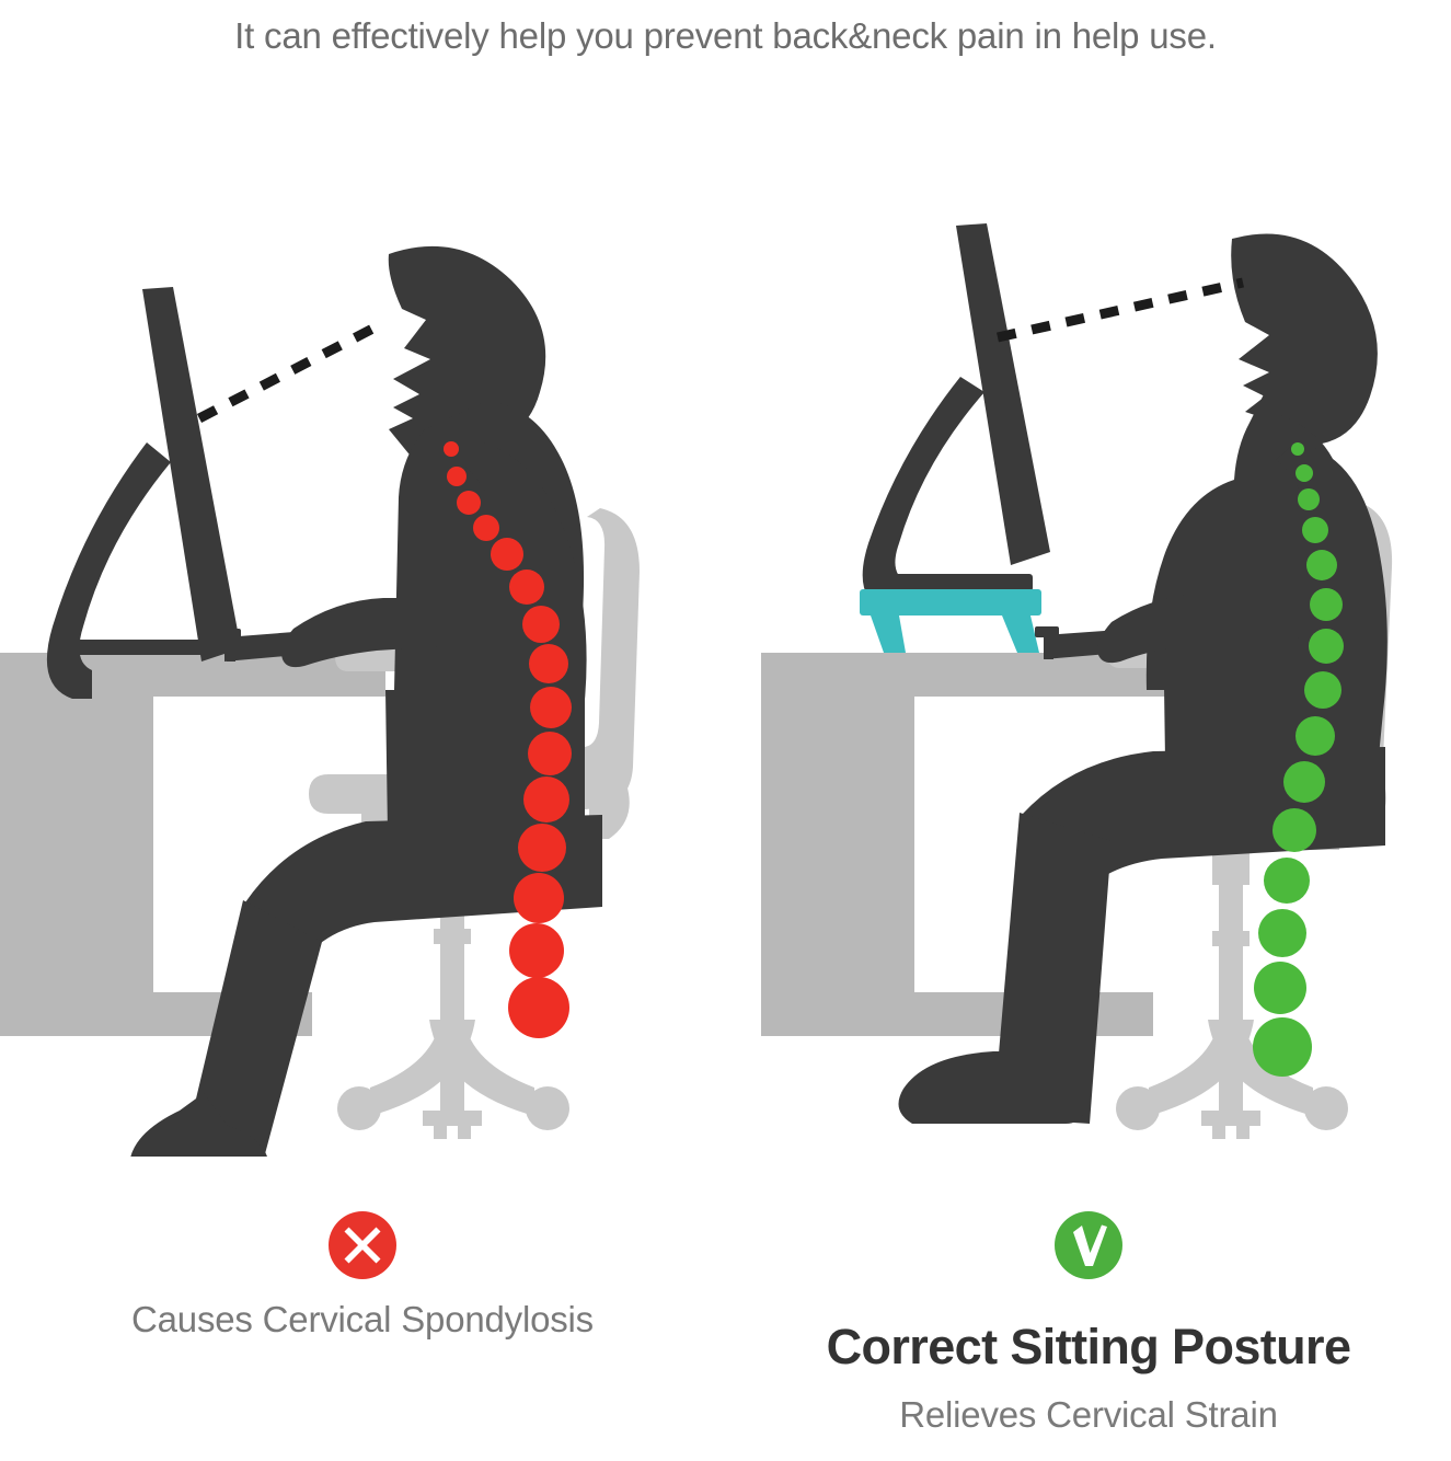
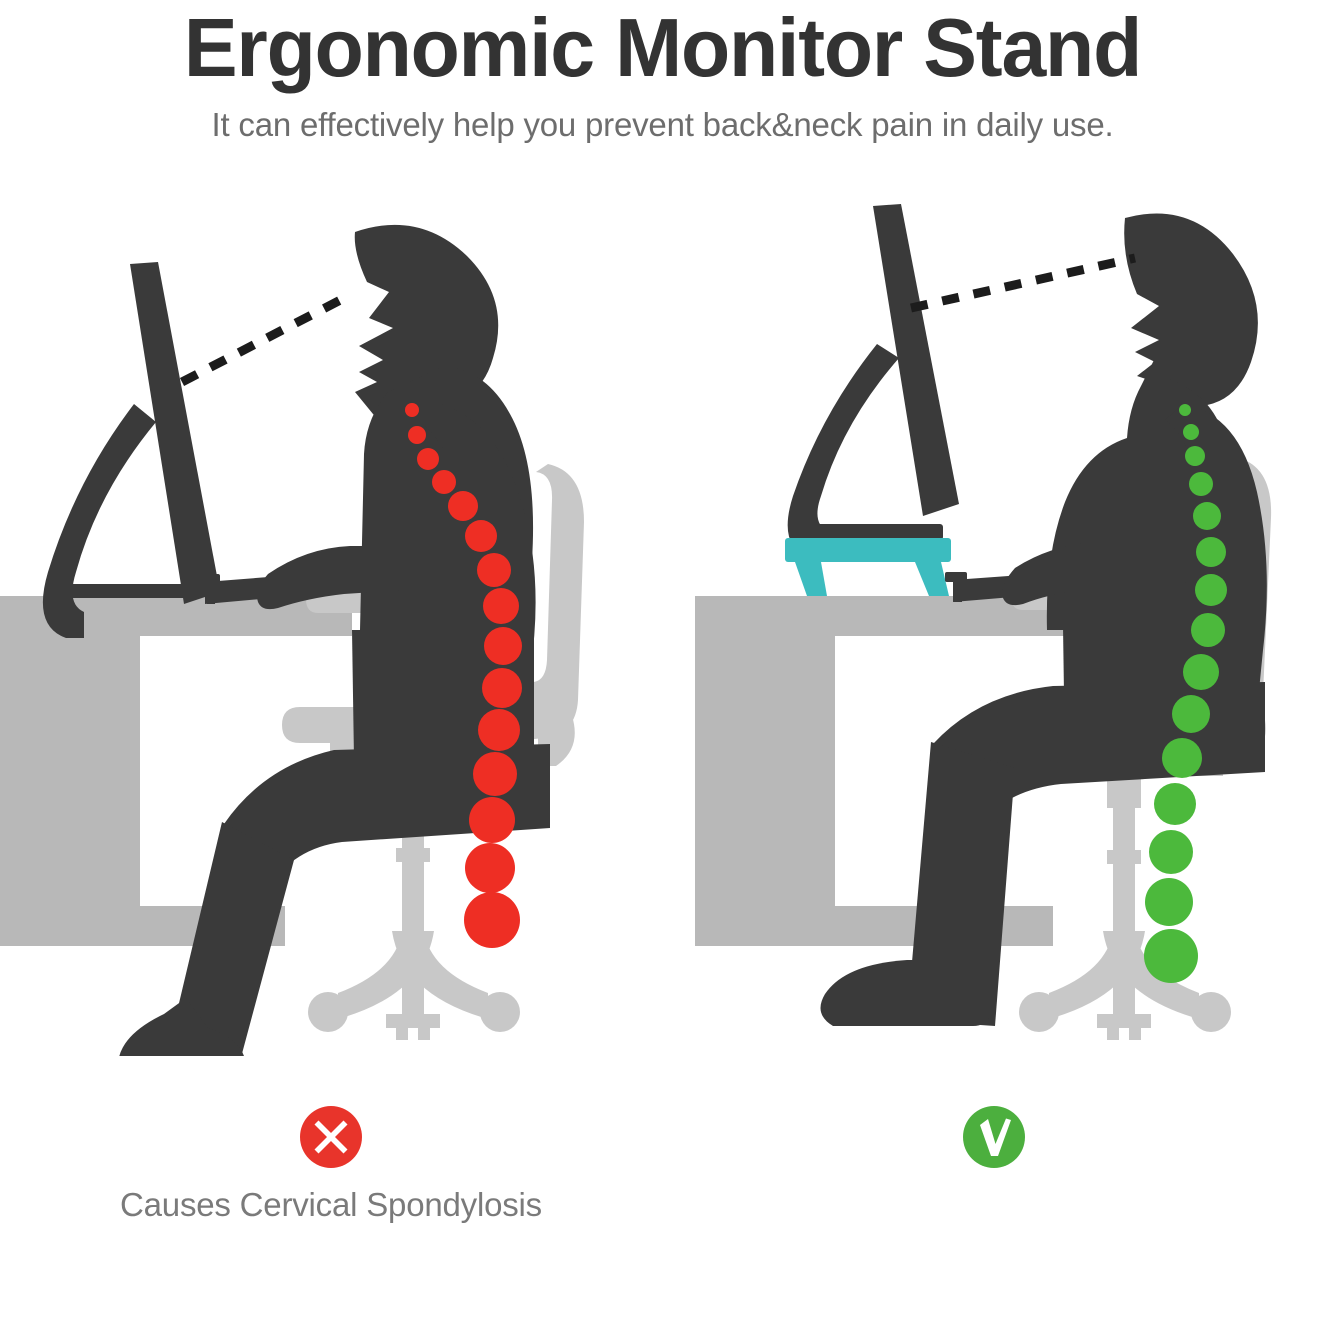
+ Ergonomic Monitor Stand
- It can effectively help you prevent back&neck pain in help use.
+ It can effectively help you prevent back&neck pain in daily use.
  Causes Cervical Spondylosis
- Correct Sitting Posture
- Relieves Cervical Strain
